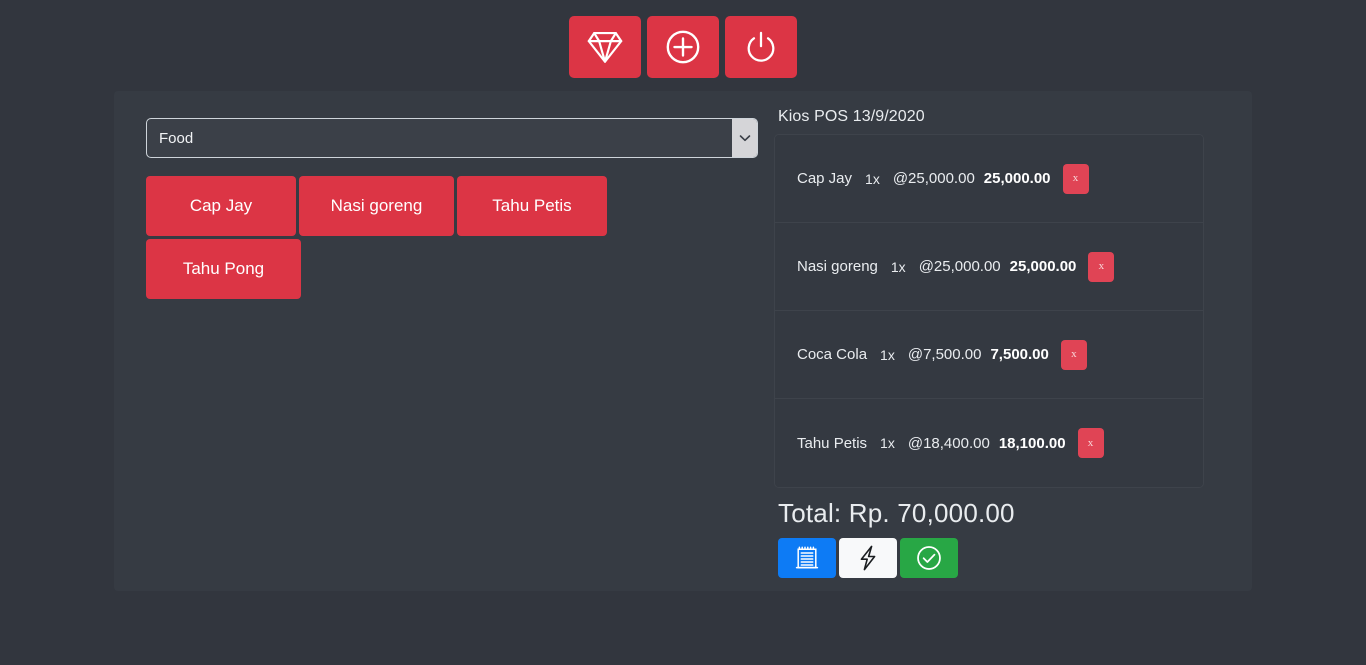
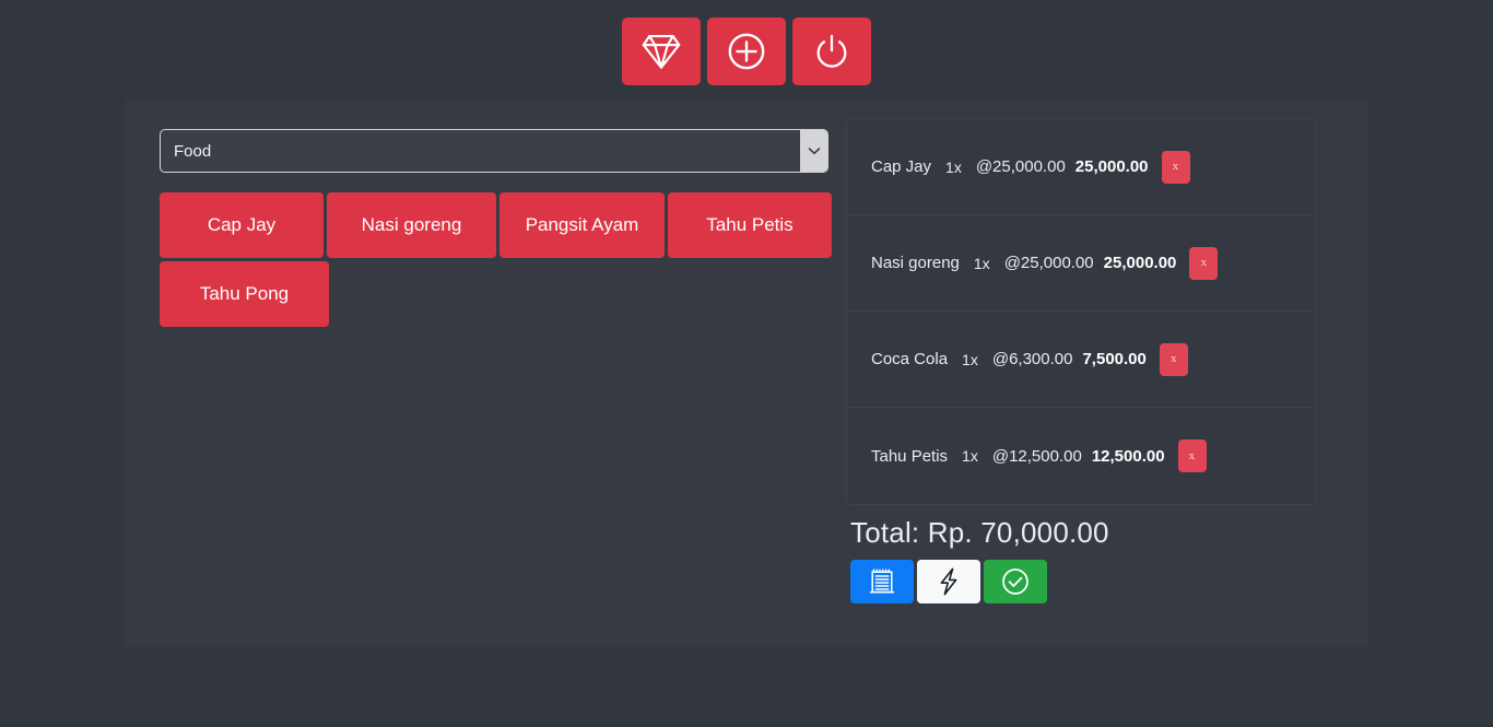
  Food
  Cap Jay
  Nasi goreng
+ Pangsit Ayam
  Tahu Petis
  Tahu Pong
- Kios POS 13/9/2020
  Cap Jay
  1x
  @25,000.00
  25,000.00
  x
  Nasi goreng
  1x
  @25,000.00
  25,000.00
  x
  Coca Cola
  1x
- @7,500.00
+ @6,300.00
  7,500.00
  x
  Tahu Petis
  1x
- @18,400.00
+ @12,500.00
- 18,100.00
+ 12,500.00
  x
  Total: Rp. 70,000.00
